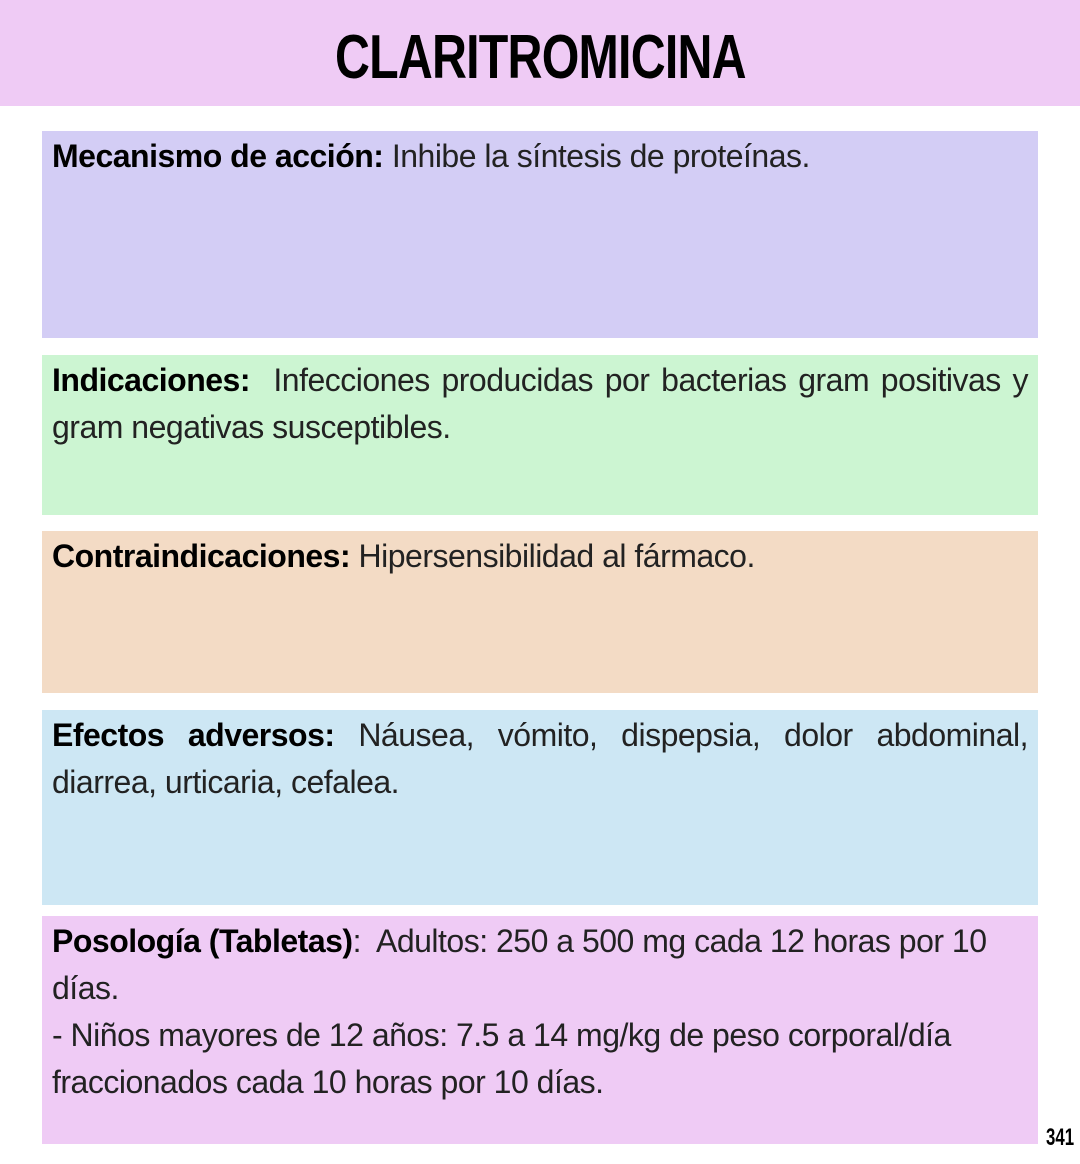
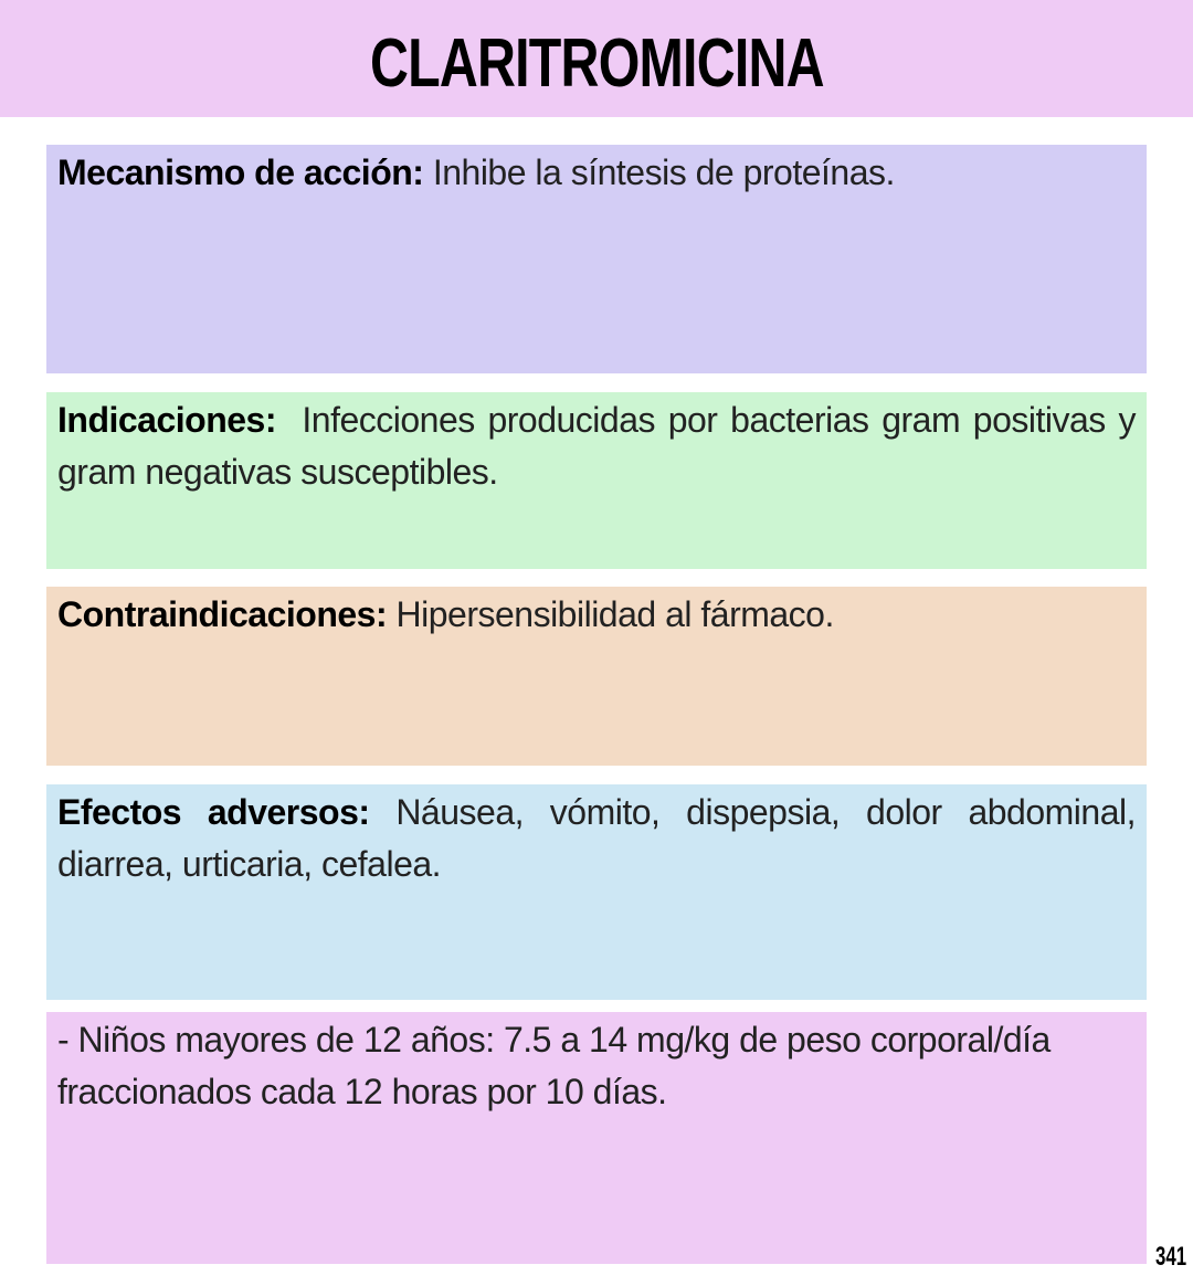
  CLARITROMICINA
  Mecanismo de acción: Inhibe la síntesis de proteínas.
  Indicaciones: Infecciones producidas por bacterias gram positivas y gram negativas susceptibles.
  Contraindicaciones: Hipersensibilidad al fármaco.
  Efectos adversos: Náusea, vómito, dispepsia, dolor abdominal, diarrea, urticaria, cefalea.
- Posología (Tabletas): Adultos: 250 a 500 mg cada 12 horas por 10 días.
- - Niños mayores de 12 años: 7.5 a 14 mg/kg de peso corporal/día fraccionados cada 10 horas por 10 días.
+ - Niños mayores de 12 años: 7.5 a 14 mg/kg de peso corporal/día fraccionados cada 12 horas por 10 días.
  341
